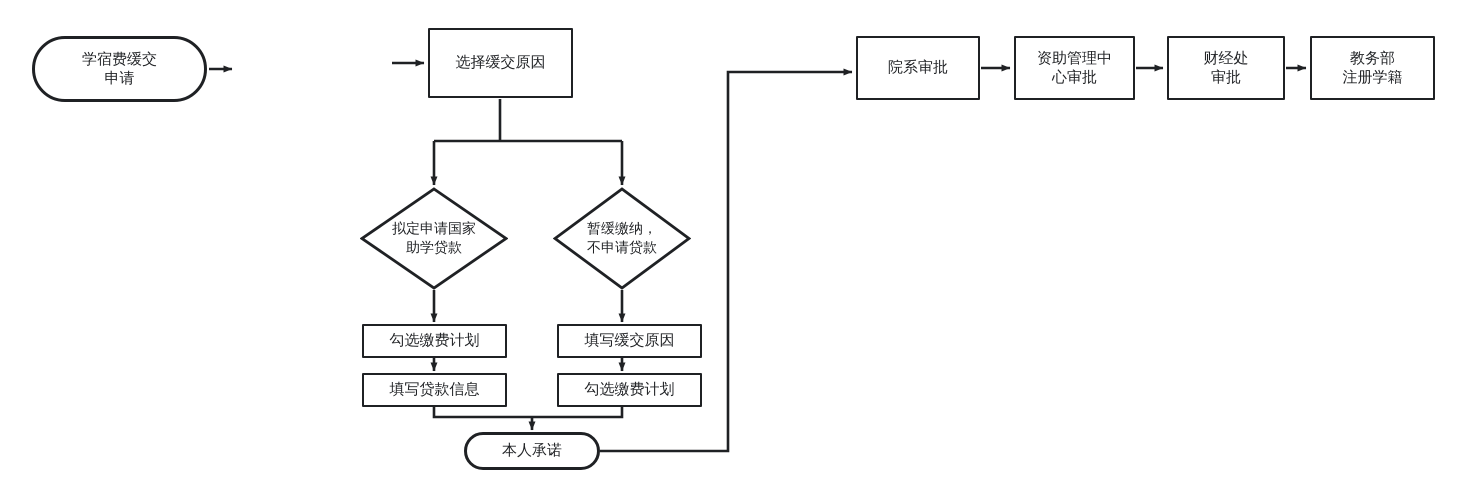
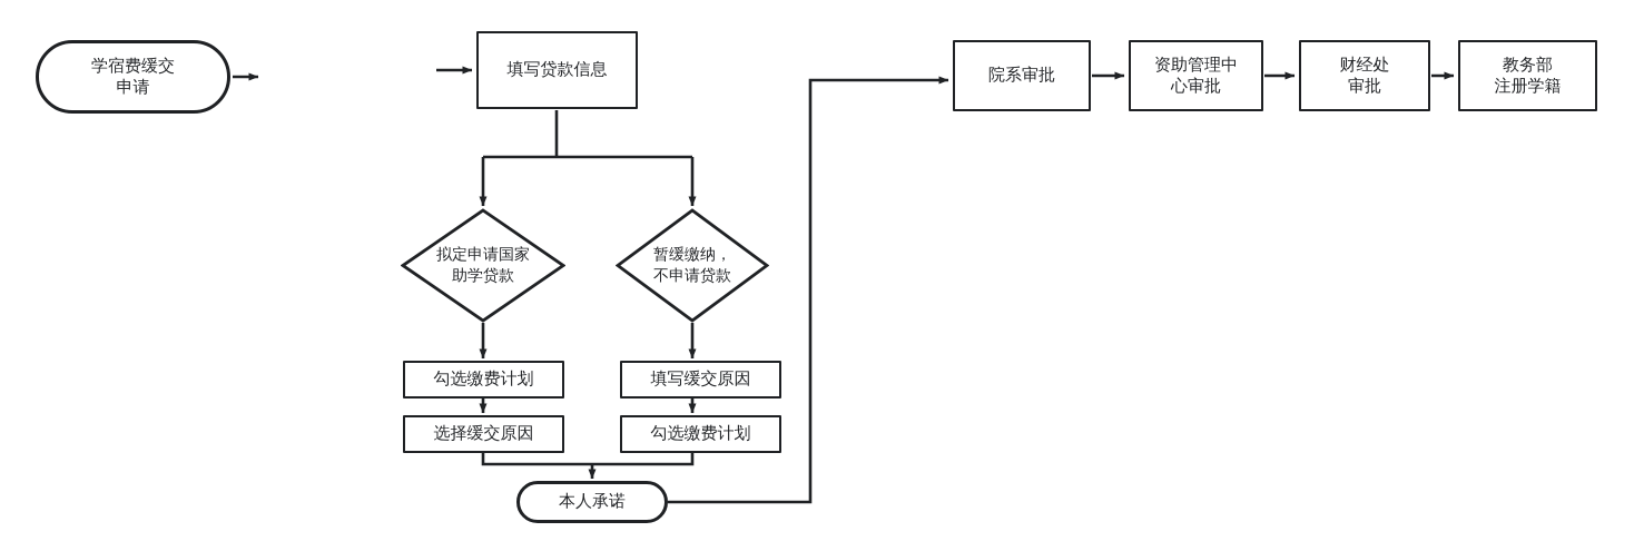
  学宿费缓交
  申请
- 选择缓交原因
+ 填写贷款信息
  拟定申请国家
  助学贷款
  暂缓缴纳，
  不申请贷款
  勾选缴费计划
- 填写贷款信息
+ 选择缓交原因
  填写缓交原因
  勾选缴费计划
  本人承诺
  院系审批
  资助管理中
  心审批
  财经处
  审批
  教务部
  注册学籍
